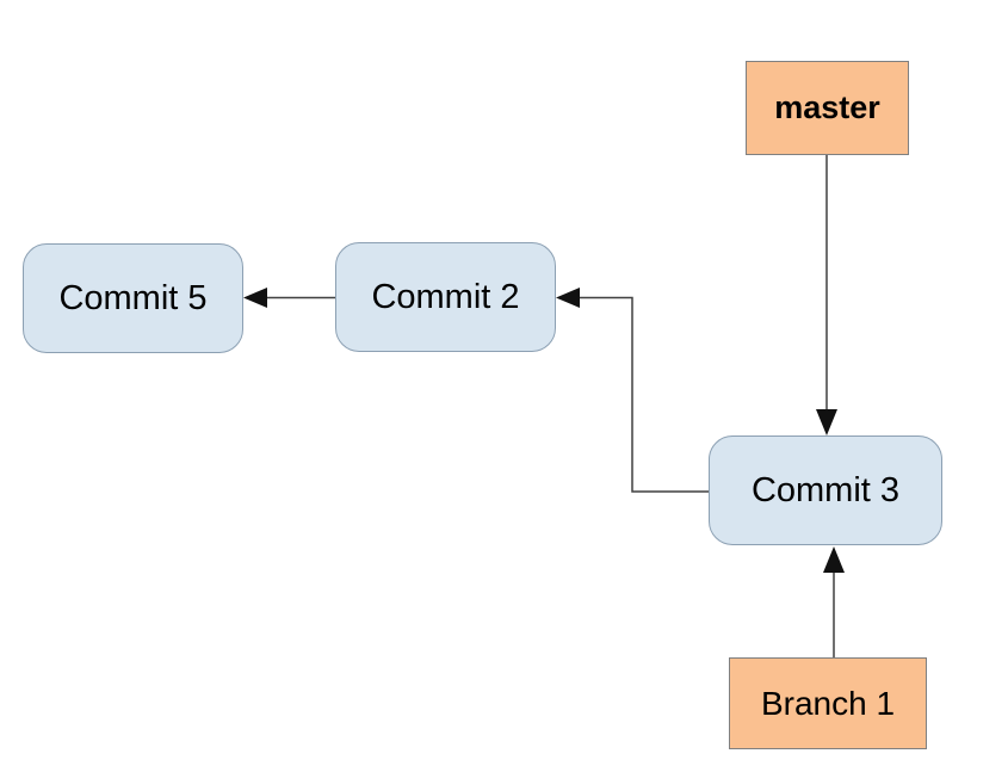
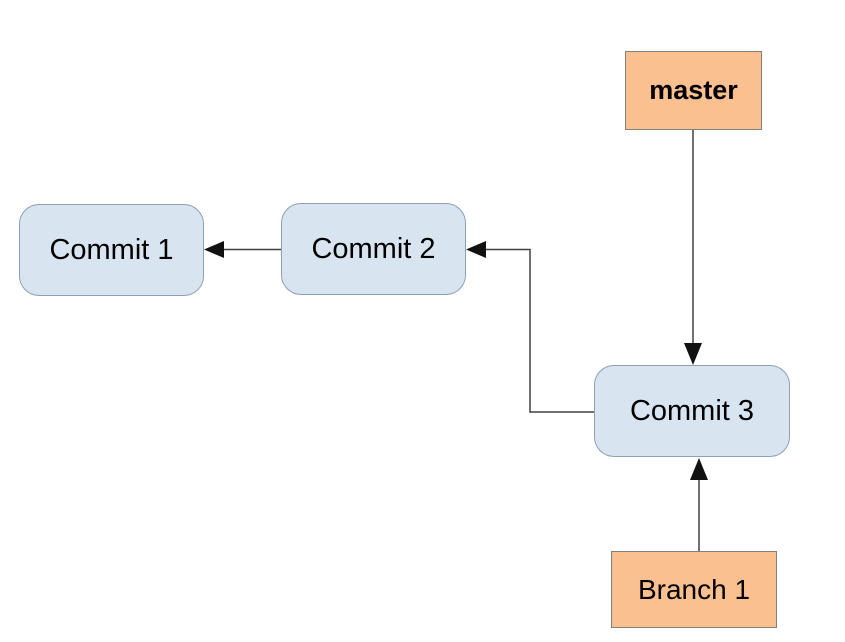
  master
- Commit 5
+ Commit 1
  Commit 2
  Commit 3
  Branch 1
